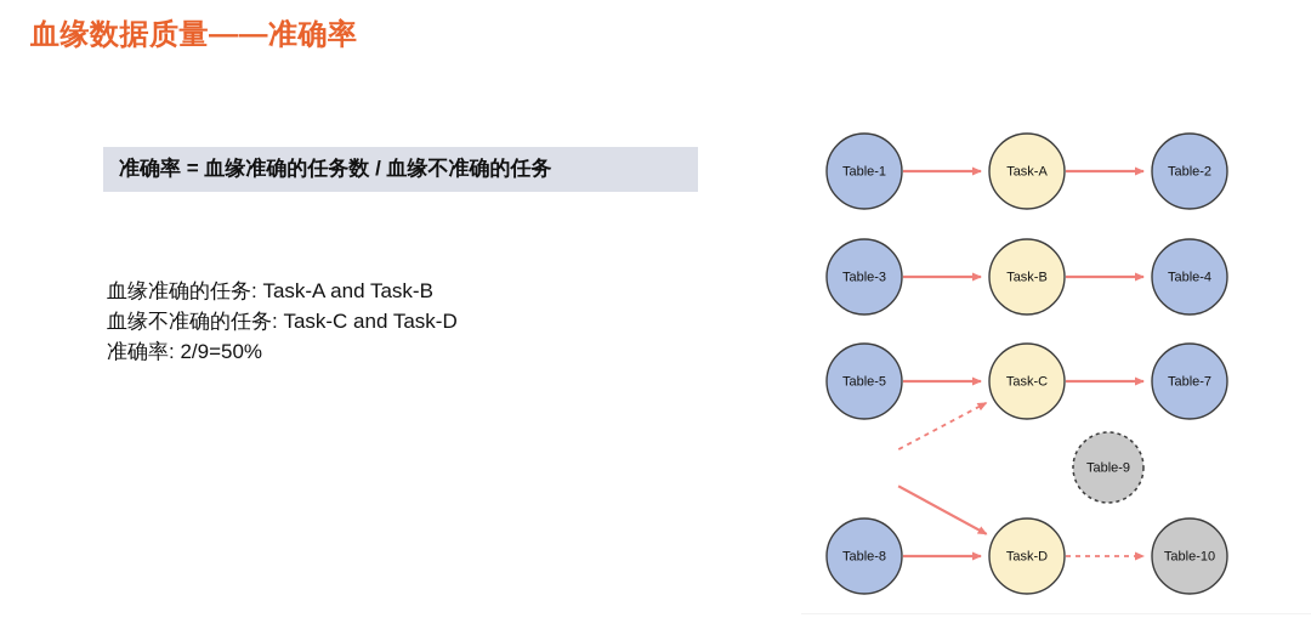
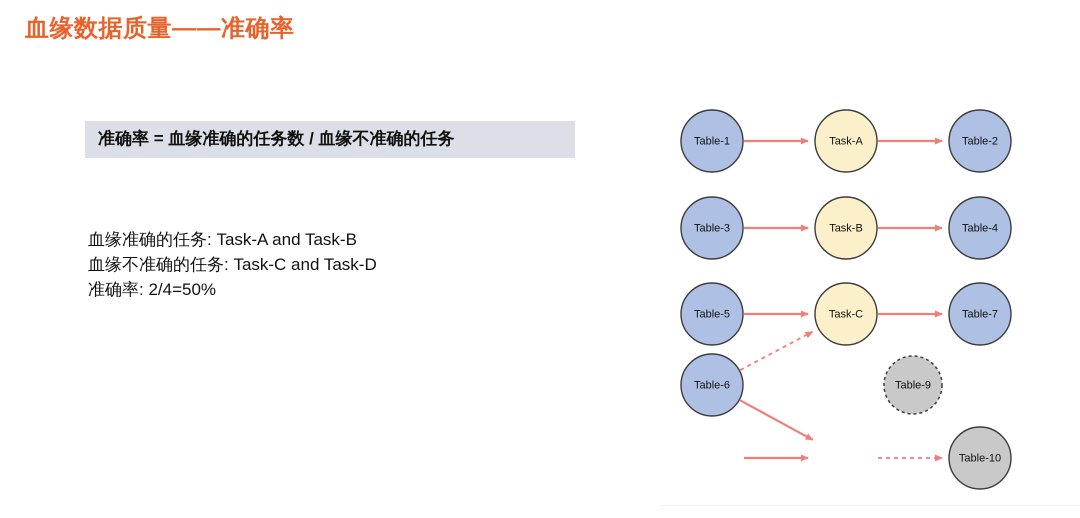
  血缘数据质量——准确率
  准确率 = 血缘准确的任务数 / 血缘不准确的任务
  血缘准确的任务: Task-A and Task-B
  血缘不准确的任务: Task-C and Task-D
- 准确率: 2/9=50%
+ 准确率: 2/4=50%
  Table-1
  Task-A
  Table-2
  Table-3
  Task-B
  Table-4
  Table-5
  Task-C
  Table-7
+ Table-6
  Table-9
- Table-8
- Task-D
  Table-10
